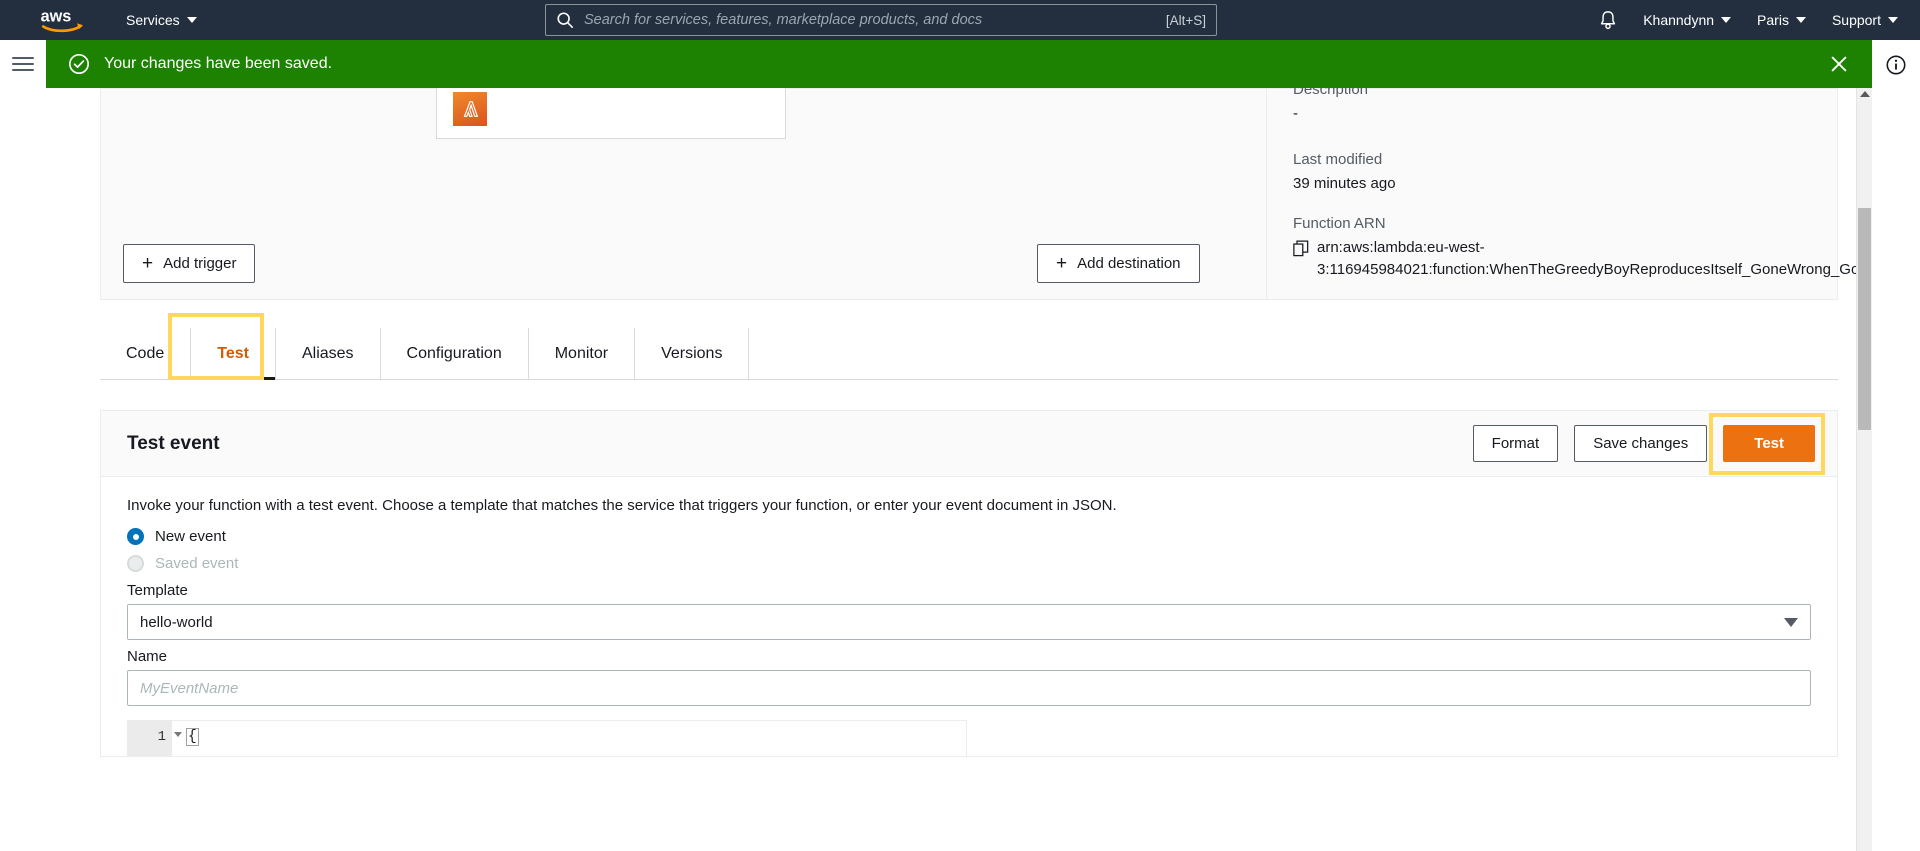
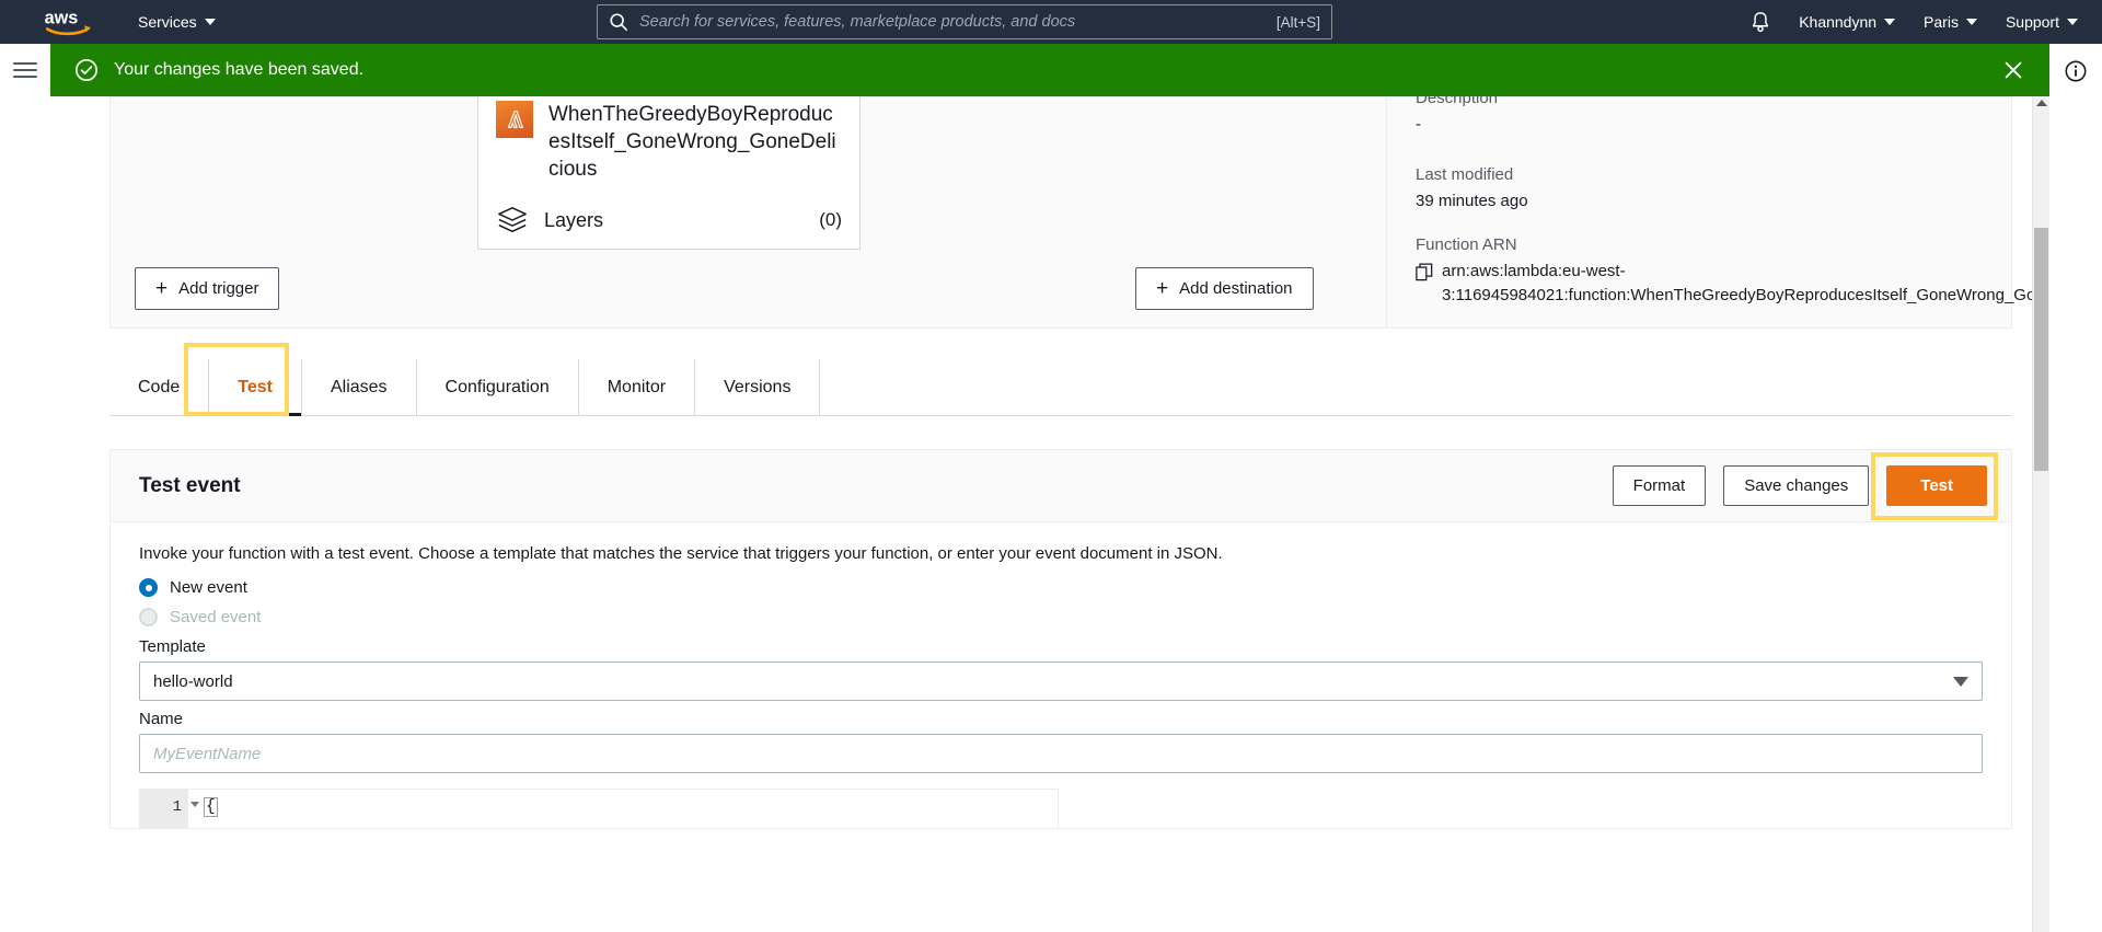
  aws
  Services
  Search for services, features, marketplace products, and docs
  [Alt+S]
  Khanndynn
  Paris
  Support
  Your changes have been saved.
+ WhenTheGreedyBoyReproducesItself_GoneWrong_GoneDelicious
+ Layers
+ (0)
  +
  Add trigger
  +
  Add destination
  Description
  -
  Last modified
  39 minutes ago
  Function ARN
  arn:aws:lambda:eu-west-3:116945984021:function:WhenTheGreedyBoyReproducesItself_GoneWrong_G
  Code
  Test
  Aliases
  Configuration
  Monitor
  Versions
  Test event
  Format
  Save changes
  Test
  Invoke your function with a test event. Choose a template that matches the service that triggers your function, or enter your event document in JSON.
  New event
  Saved event
  Template
  hello-world
  Name
  MyEventName
  1
  {
